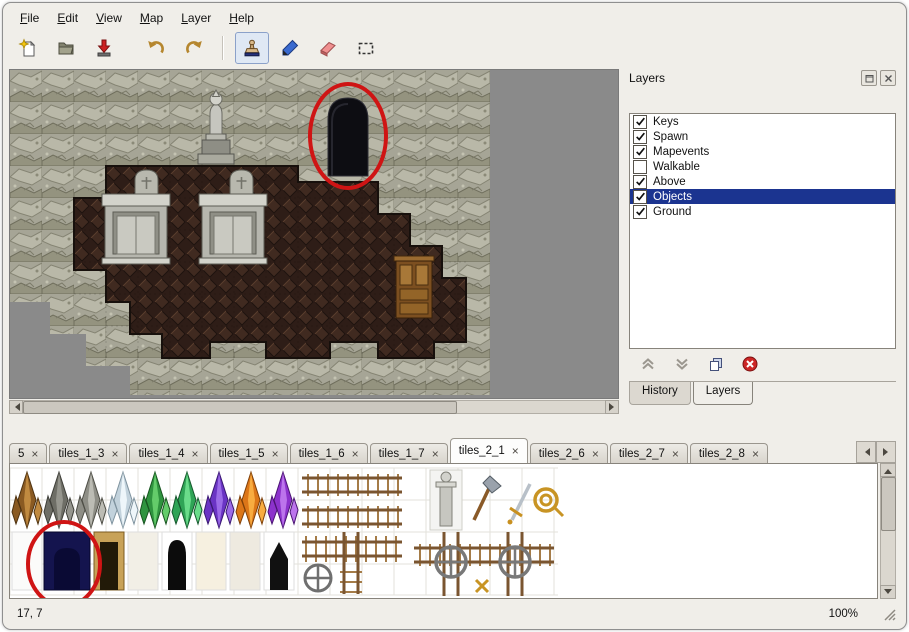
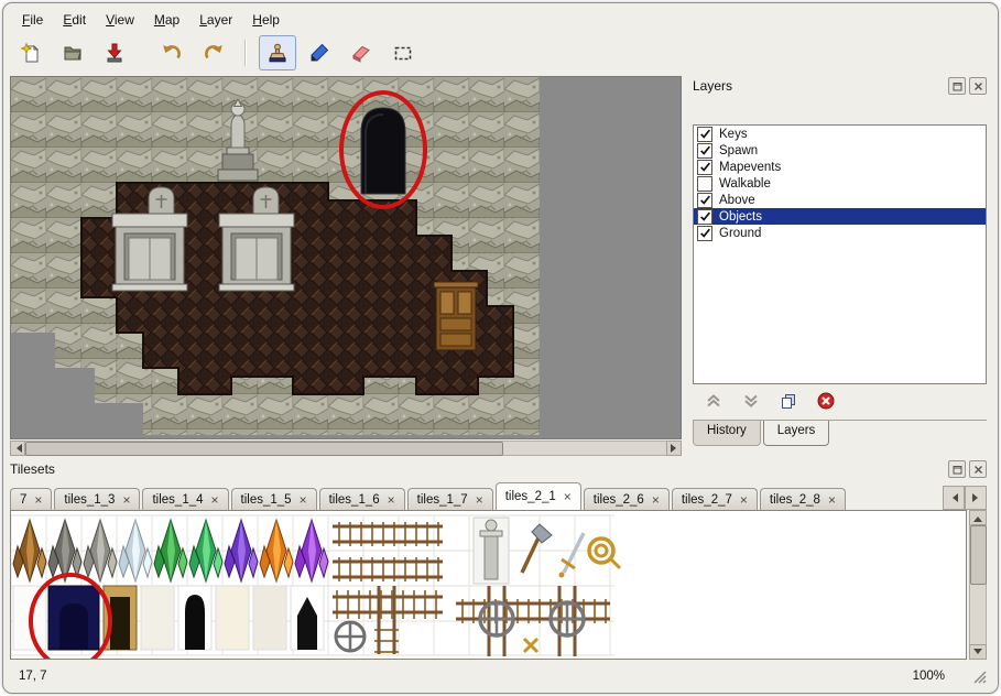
  File
  Edit
  View
  Map
  Layer
  Help
  Layers
  Keys
  Spawn
  Mapevents
  Walkable
  Above
  Objects
  Ground
  History
  Layers
+ Tilesets
- 5
+ 7
  ×
  tiles_1_3
  ×
  tiles_1_4
  ×
  tiles_1_5
  ×
  tiles_1_6
  ×
  tiles_1_7
  ×
  tiles_2_1
  ×
  tiles_2_6
  ×
  tiles_2_7
  ×
  tiles_2_8
  ×
  17, 7
  100%
